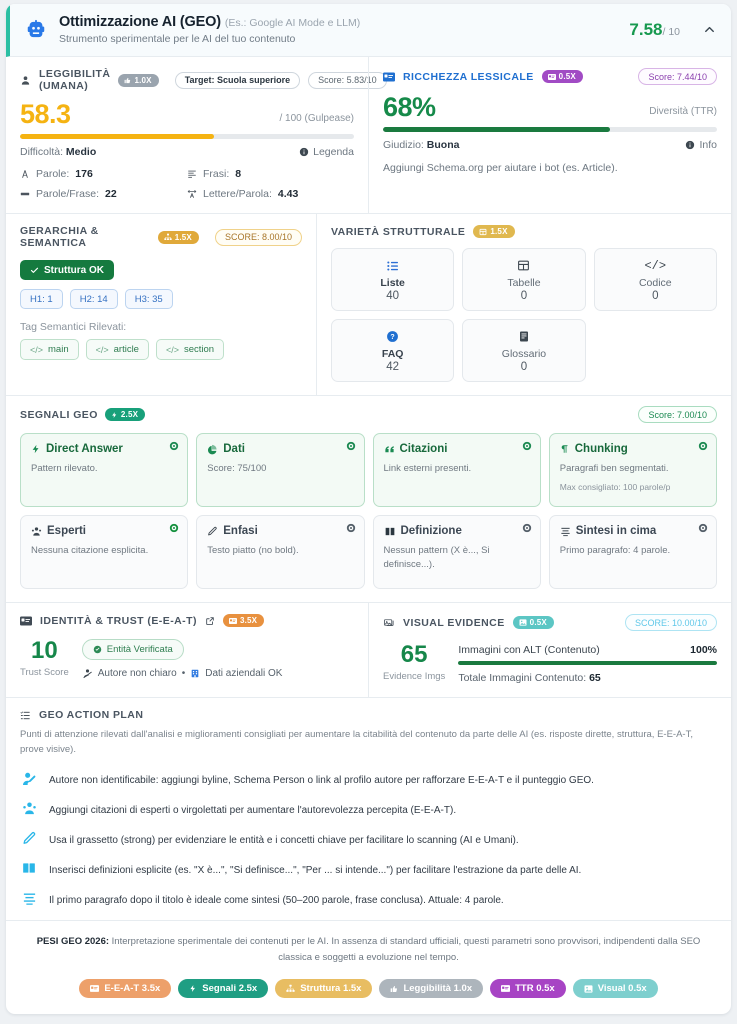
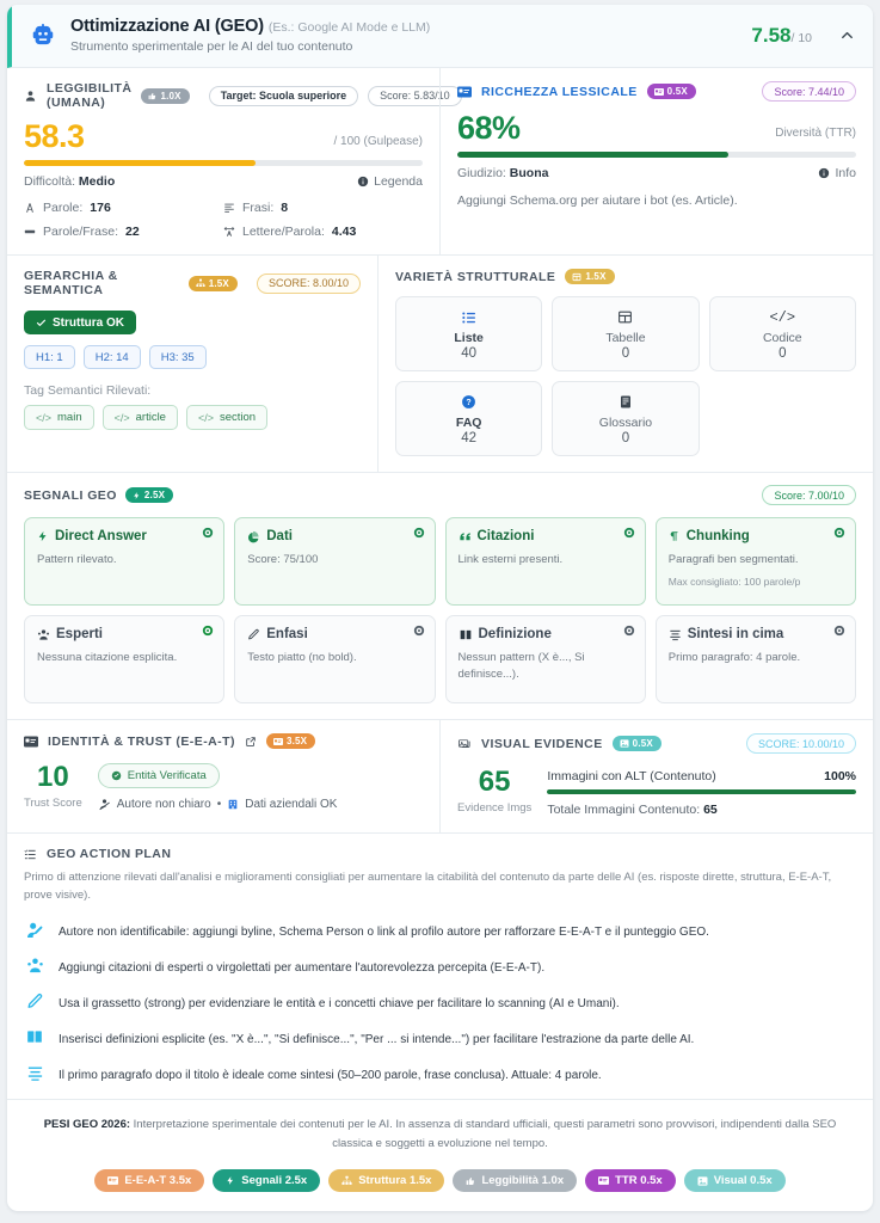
  Ottimizzazione AI (GEO) (Es.: Google AI Mode e LLM)
  Strumento sperimentale per le AI del tuo contenuto
  7.58/ 10
  LEGGIBILITÀ (UMANA)
  1.0X
  Target: Scuola superiore
  Score: 5.83/10
  58.3
  / 100 (Gulpease)
  Difficoltà: Medio
  Legenda
  Parole:
  176
  Frasi:
  8
  Parole/Frase:
  22
  Lettere/Parola:
  4.43
  RICCHEZZA LESSICALE
  0.5X
  Score: 7.44/10
  68%
  Diversità (TTR)
  Giudizio: Buona
  Info
  Aggiungi Schema.org per aiutare i bot (es. Article).
  GERARCHIA & SEMANTICA
  1.5X
  SCORE: 8.00/10
  Struttura OK
  H1: 1
  H2: 14
  H3: 35
  Tag Semantici Rilevati:
  </>
  main
  </>
  article
  </>
  section
  VARIETÀ STRUTTURALE
  1.5X
  Liste
  40
  Tabelle
  0
  </>
  Codice
  0
  FAQ
  42
  Glossario
  0
  SEGNALI GEO
  2.5X
  Score: 7.00/10
  Direct Answer
  Pattern rilevato.
  Dati
  Score: 75/100
  Citazioni
  Link esterni presenti.
  Chunking
  Paragrafi ben segmentati.
  Max consigliato: 100 parole/p
  Esperti
  Nessuna citazione esplicita.
  Enfasi
  Testo piatto (no bold).
  Definizione
  Nessun pattern (X è..., Si definisce...).
  Sintesi in cima
  Primo paragrafo: 4 parole.
  IDENTITÀ & TRUST (E-E-A-T)
  3.5X
  10
  Trust Score
  Entità Verificata
  Autore non chiaro
  •
  Dati aziendali OK
  VISUAL EVIDENCE
  0.5X
  SCORE: 10.00/10
  65
  Evidence Imgs
  Immagini con ALT (Contenuto)
  100%
  Totale Immagini Contenuto: 65
  GEO ACTION PLAN
- Punti di attenzione rilevati dall'analisi e miglioramenti consigliati per aumentare la citabilità del contenuto da parte delle AI (es. risposte dirette, struttura, E-E-A-T, prove visive).
+ Primo di attenzione rilevati dall'analisi e miglioramenti consigliati per aumentare la citabilità del contenuto da parte delle AI (es. risposte dirette, struttura, E-E-A-T, prove visive).
  Autore non identificabile: aggiungi byline, Schema Person o link al profilo autore per rafforzare E-E-A-T e il punteggio GEO.
  Aggiungi citazioni di esperti o virgolettati per aumentare l'autorevolezza percepita (E-E-A-T).
  Usa il grassetto (strong) per evidenziare le entità e i concetti chiave per facilitare lo scanning (AI e Umani).
  Inserisci definizioni esplicite (es. "X è...", "Si definisce...", "Per ... si intende...") per facilitare l'estrazione da parte delle AI.
  Il primo paragrafo dopo il titolo è ideale come sintesi (50–200 parole, frase conclusa). Attuale: 4 parole.
  PESI GEO 2026: Interpretazione sperimentale dei contenuti per le AI. In assenza di standard ufficiali, questi parametri sono provvisori, indipendenti dalla SEO classica e soggetti a evoluzione nel tempo.
  E-E-A-T 3.5x
  Segnali 2.5x
  Struttura 1.5x
  Leggibilità 1.0x
  TTR 0.5x
  Visual 0.5x
